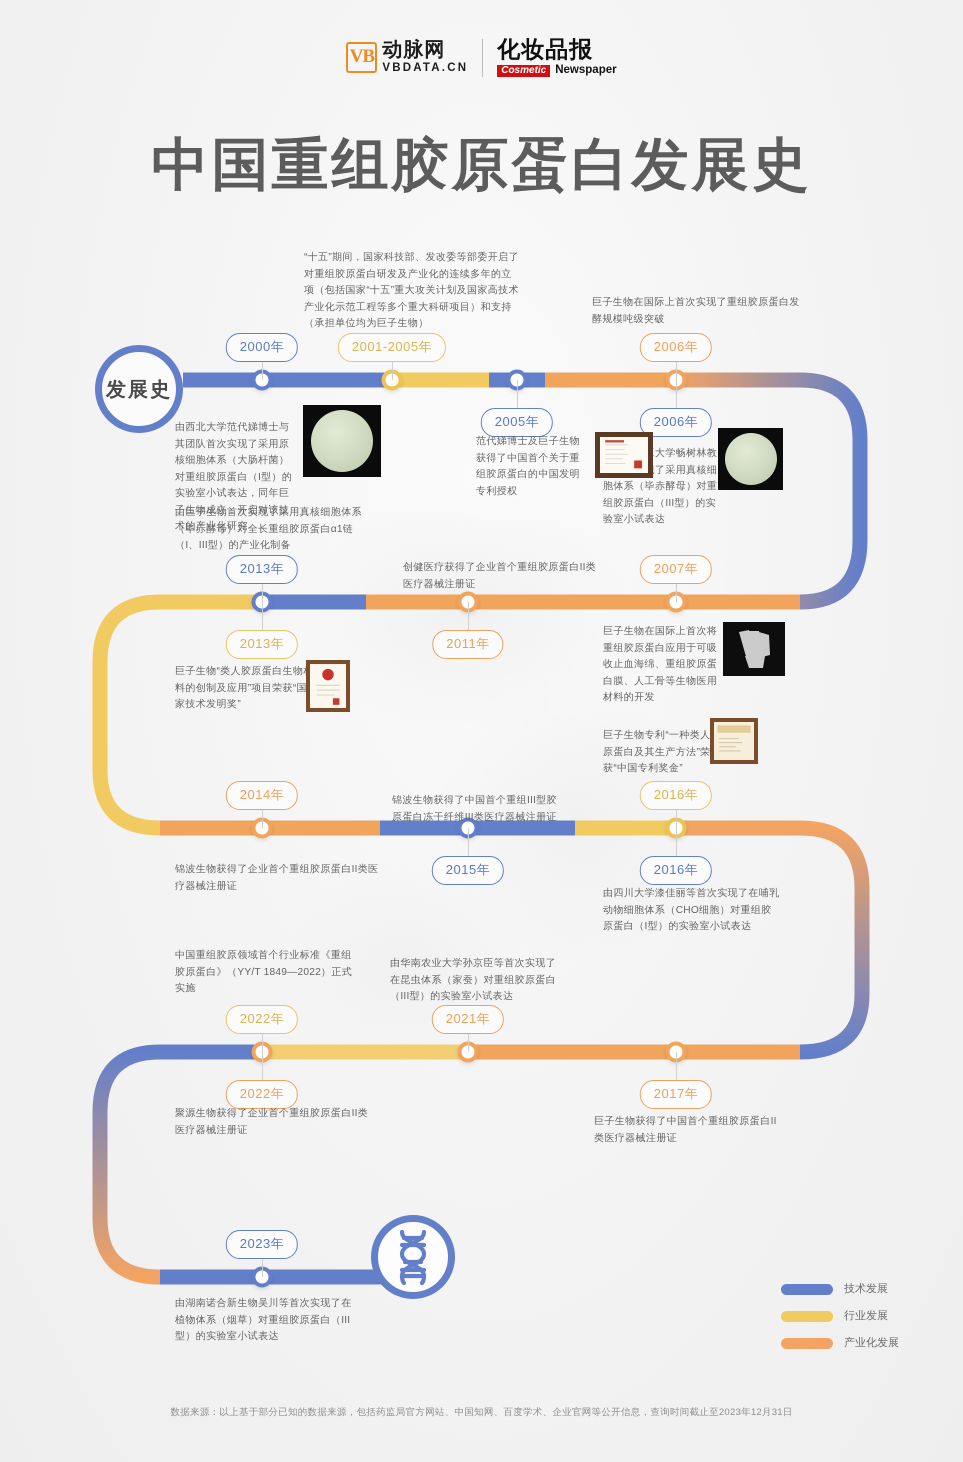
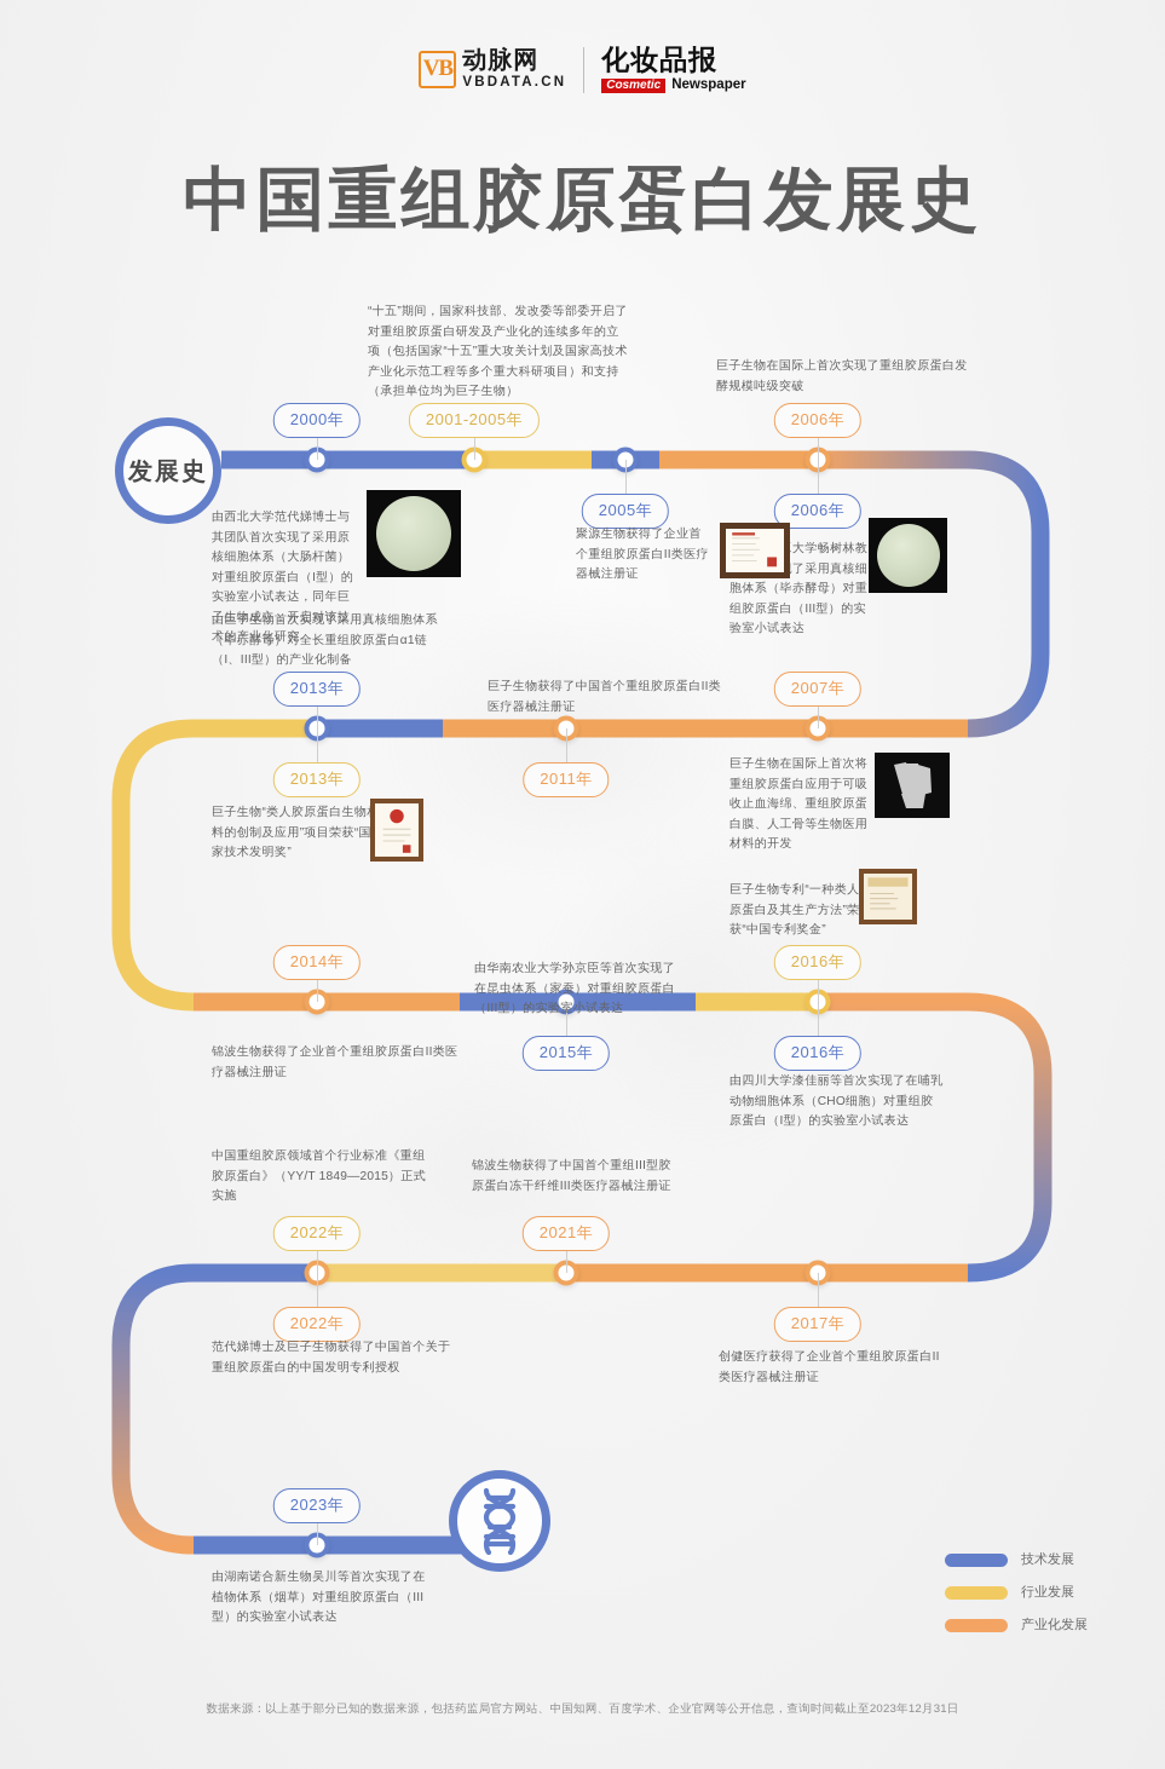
  VB
  动脉网
  VBDATA.CN
  化妆品报
  Cosmetic
  Newspaper
  中国重组胶原蛋白发展史
  发展史
  2000年
  2001-2005年
  2005年
  2006年
  2006年
  2013年
  2013年
  2011年
  2007年
  2014年
  2015年
  2016年
  2016年
  2022年
  2022年
  2021年
  2017年
  2023年
  “十五”期间，国家科技部、发改委等部委开启了对重组胶原蛋白研发及产业化的连续多年的立项（包括国家“十五”重大攻关计划及国家高技术产业化示范工程等多个重大科研项目）和支持（承担单位均为巨子生物）
  由西北大学范代娣博士与其团队首次实现了采用原核细胞体系（大肠杆菌）对重组胶原蛋白（I型）的实验室小试表达，同年巨子生物成立，开启对该技术的产业化研究
- 范代娣博士及巨子生物获得了中国首个关于重组胶原蛋白的中国发明专利授权
+ 聚源生物获得了企业首个重组胶原蛋白II类医疗器械注册证
  巨子生物在国际上首次实现了重组胶原蛋白发酵规模吨级突破
  大学畅树林教了采用真核细胞体系（毕赤酵母）对重组胶原蛋白（III型）的实验室小试表达
  由巨子生物首次实现了采用真核细胞体系（毕赤酵母）对全长重组胶原蛋白α1链（I、III型）的产业化制备
  巨子生物“类人胶原蛋白生物料的创制及应用”项目荣获“国家技术发明奖”
- 创健医疗获得了企业首个重组胶原蛋白II类医疗器械注册证
+ 巨子生物获得了中国首个重组胶原蛋白II类医疗器械注册证
  巨子生物在国际上首次将重组胶原蛋白应用于可吸收止血海绵、重组胶原蛋白膜、人工骨等生物医用材料的开发
  巨子生物专利“一种类人原蛋白及其生产方法”荣获“中国专利奖金”
  锦波生物获得了企业首个重组胶原蛋白II类医疗器械注册证
- 锦波生物获得了中国首个重组III型胶原蛋白冻干纤维III类医疗器械注册证
+ 由华南农业大学孙京臣等首次实现了在昆虫体系（家蚕）对重组胶原蛋白（III型）的实验室小试表达
  由四川大学漆佳丽等首次实现了在哺乳动物细胞体系（CHO细胞）对重组胶原蛋白（I型）的实验室小试表达
- 中国重组胶原领域首个行业标准《重组胶原蛋白》（YY/T 1849—2022）正式实施
+ 中国重组胶原领域首个行业标准《重组胶原蛋白》（YY/T 1849—2015）正式实施
- 聚源生物获得了企业首个重组胶原蛋白II类医疗器械注册证
+ 范代娣博士及巨子生物获得了中国首个关于重组胶原蛋白的中国发明专利授权
- 由华南农业大学孙京臣等首次实现了在昆虫体系（家蚕）对重组胶原蛋白（III型）的实验室小试表达
+ 锦波生物获得了中国首个重组III型胶原蛋白冻干纤维III类医疗器械注册证
- 巨子生物获得了中国首个重组胶原蛋白II类医疗器械注册证
+ 创健医疗获得了企业首个重组胶原蛋白II类医疗器械注册证
  由湖南诺合新生物吴川等首次实现了在植物体系（烟草）对重组胶原蛋白（III型）的实验室小试表达
  技术发展
  行业发展
  产业化发展
  数据来源：以上基于部分已知的数据来源，包括药监局官方网站、中国知网、百度学术、企业官网等公开信息，查询时间截止至2023年12月31日
